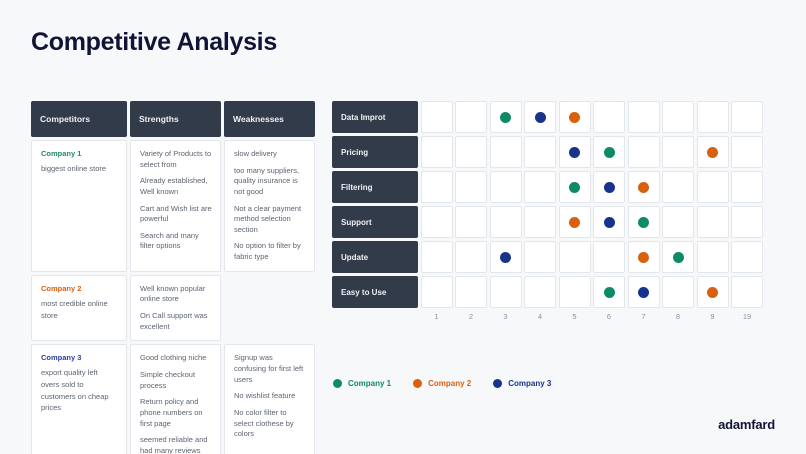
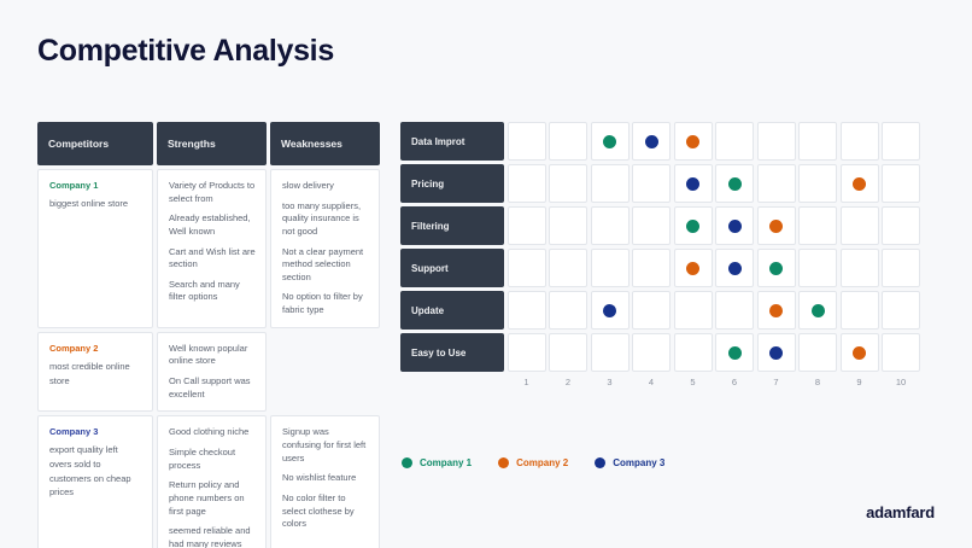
  Competitive Analysis
  Competitors
  Strengths
  Weaknesses
  Company 1
  biggest online store
  Variety of Products to select from
  Already established, Well known
- Cart and Wish list are powerful
+ Cart and Wish list are section
  Search and many filter options
  slow delivery
  too many suppliers, quality insurance is not good
  Not a clear payment method selection section
  No option to filter by fabric type
  Company 2
  most credible online store
  Well known popular online store
  On Call support was excellent
  Company 3
  export quality left overs sold to customers on cheap prices
  Good clothing niche
  Simple checkout process
  Return policy and phone numbers on first page
  seemed reliable and had many reviews
  Signup was confusing for first left users
  No wishlist feature
  No color filter to select clothese by colors
  Data Improt
  Pricing
  Filtering
  Support
  Update
  Easy to Use
  1
  2
  3
  4
  5
  6
  7
  8
  9
- 19
+ 10
  Company 1
  Company 2
  Company 3
  adamfard
